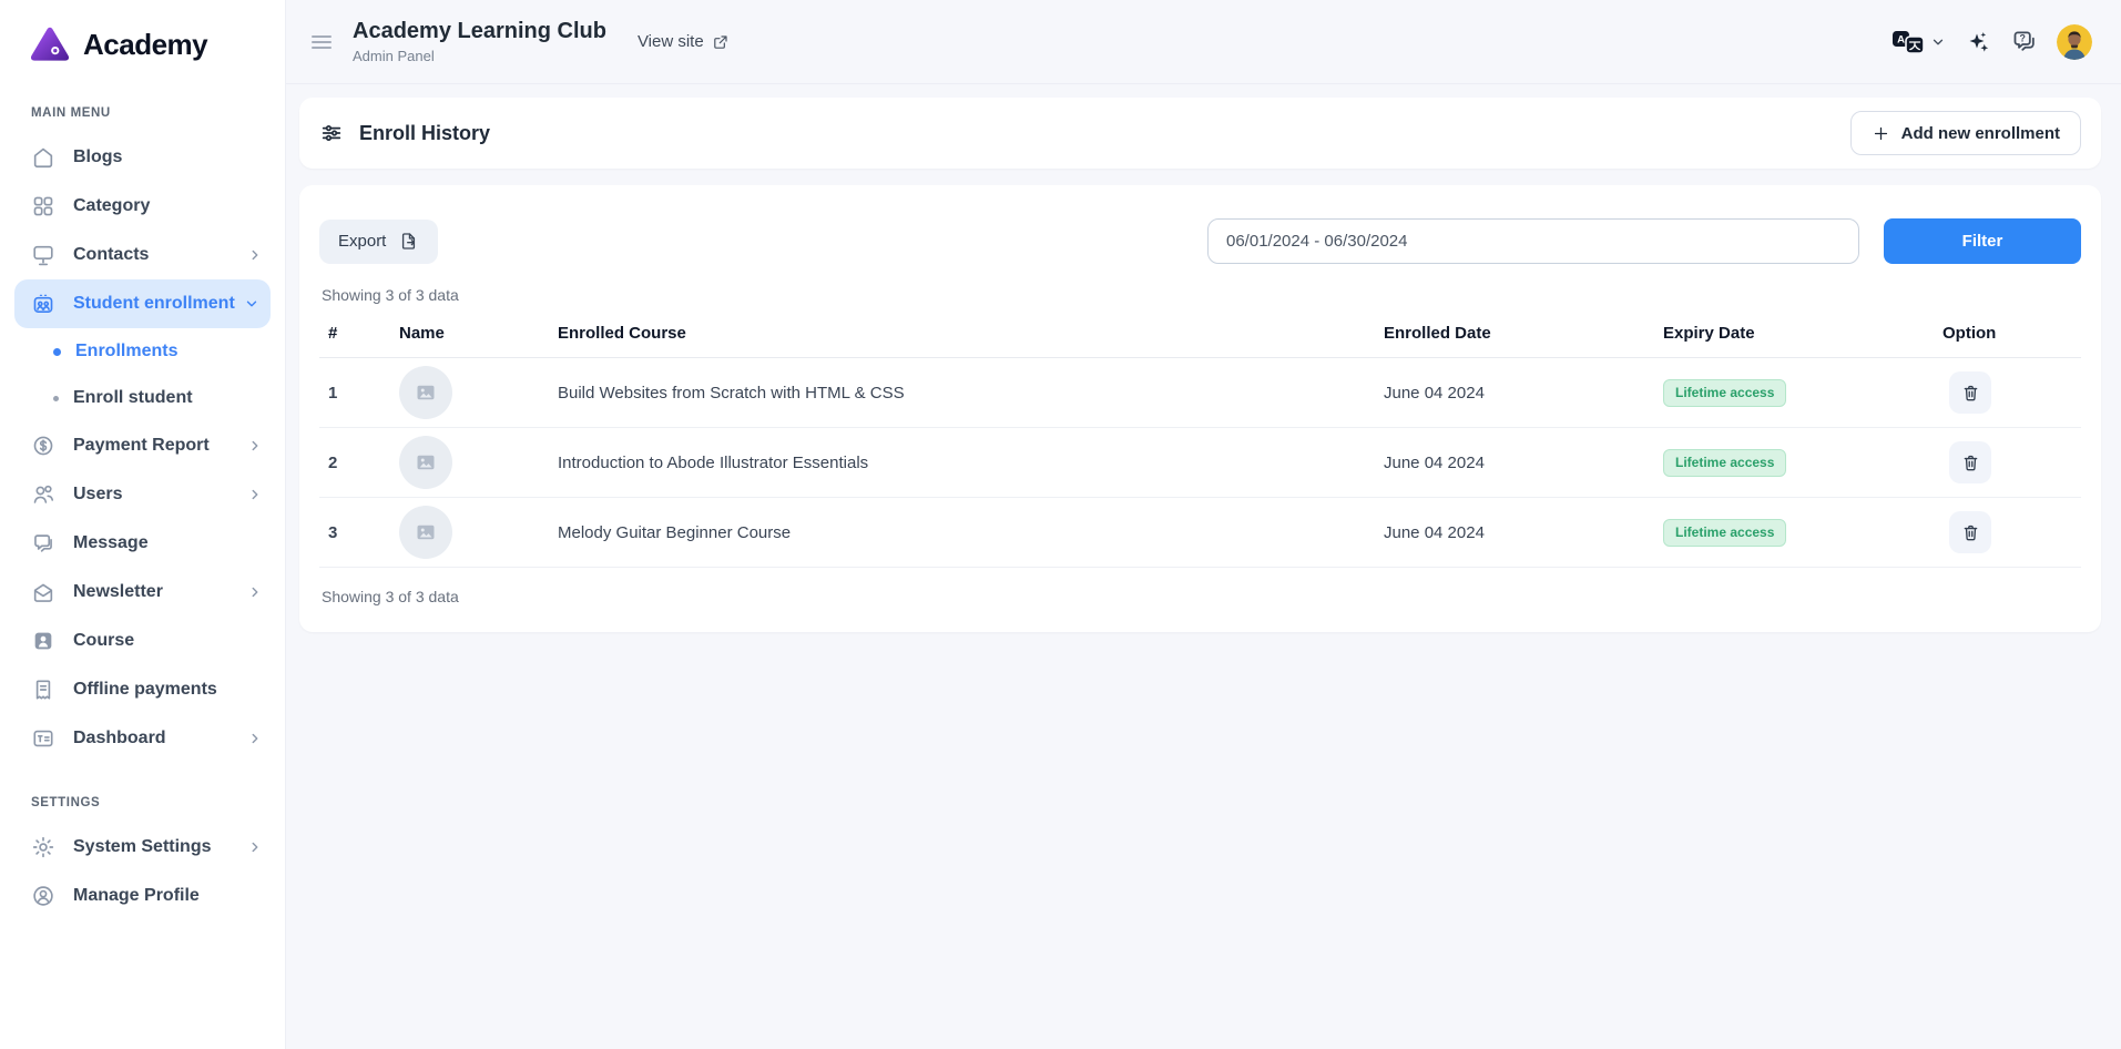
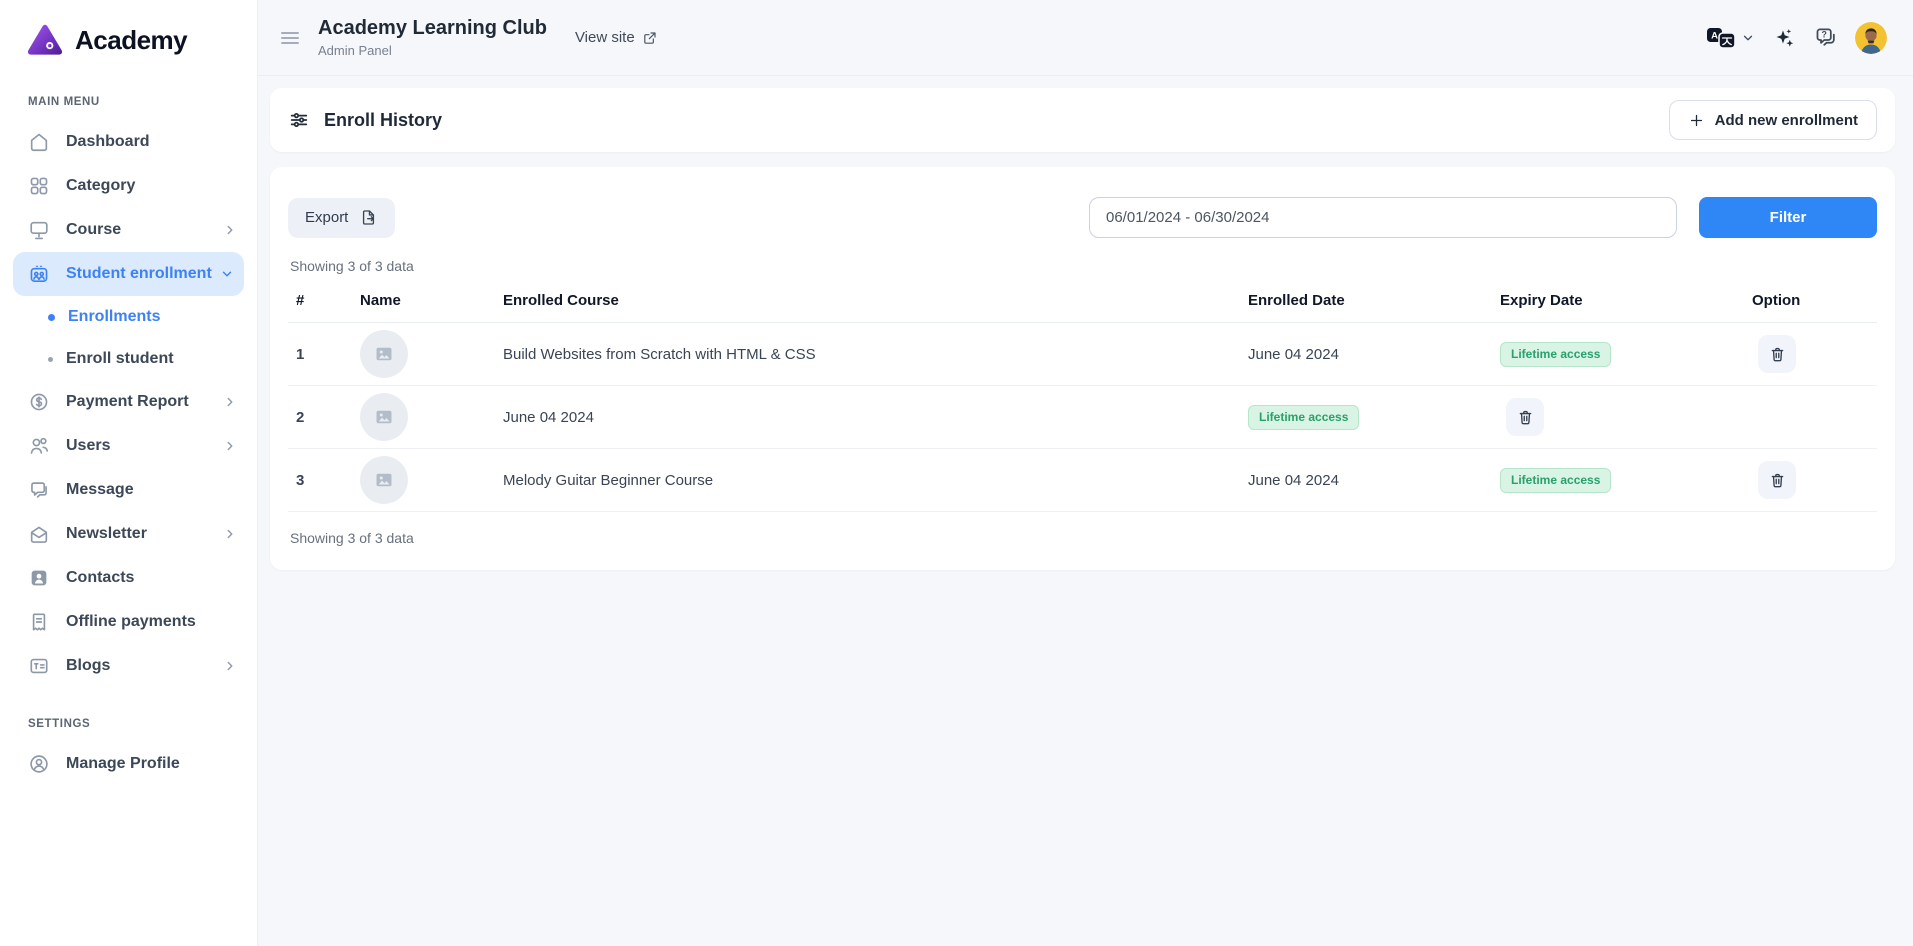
  Academy
  MAIN MENU
- Blogs
+ Dashboard
  Category
- Contacts
+ Course
  Student enrollment
  Enrollments
  Enroll student
  Payment Report
  Users
  Message
  Newsletter
- Course
+ Contacts
  Offline payments
- Dashboard
+ Blogs
  SETTINGS
- System Settings
  Manage Profile
  Academy Learning Club
  Admin Panel
  View site
  A
  ?
  Enroll History
  Add new enrollment
  Export
  06/01/2024 - 06/30/2024
  Filter
  Showing 3 of 3 data
  #
  Name
  Enrolled Course
  Enrolled Date
  Expiry Date
  Option
  1
  Build Websites from Scratch with HTML & CSS
  June 04 2024
  Lifetime access
  2
- Introduction to Abode Illustrator Essentials
  June 04 2024
  Lifetime access
  3
  Melody Guitar Beginner Course
  June 04 2024
  Lifetime access
  Showing 3 of 3 data
